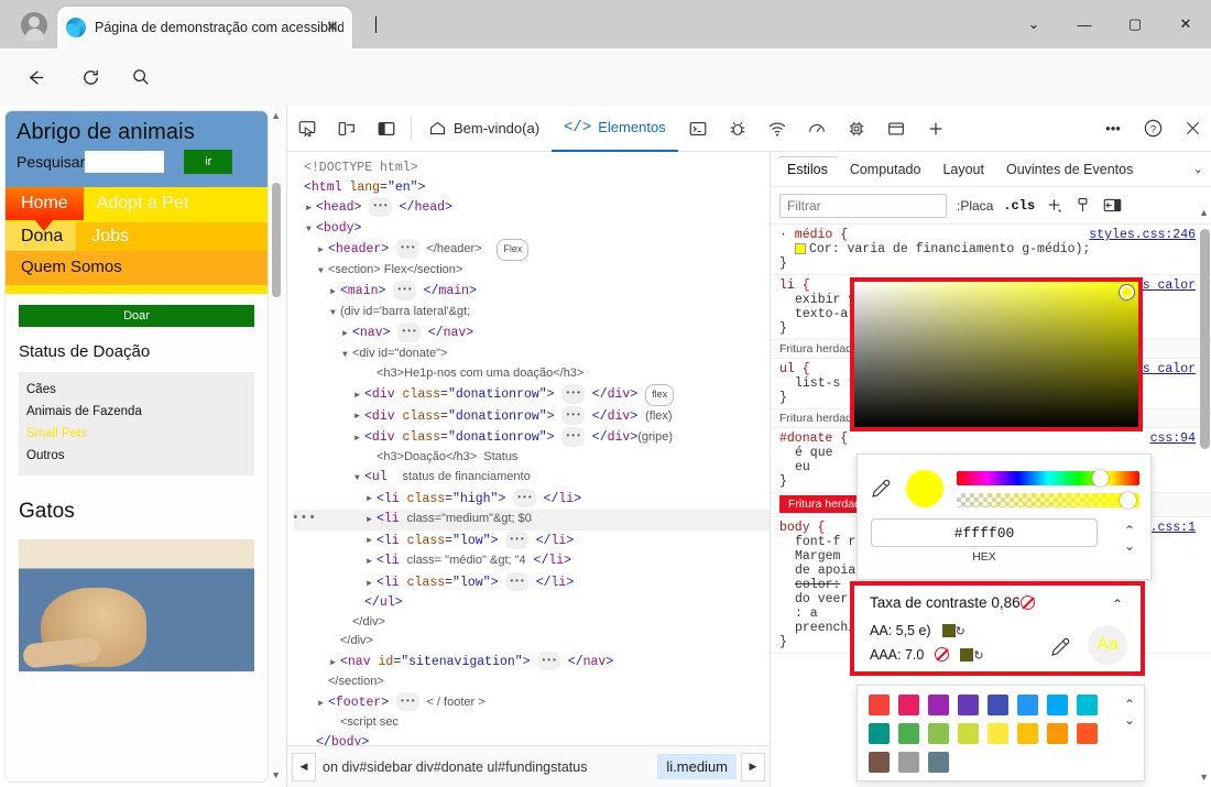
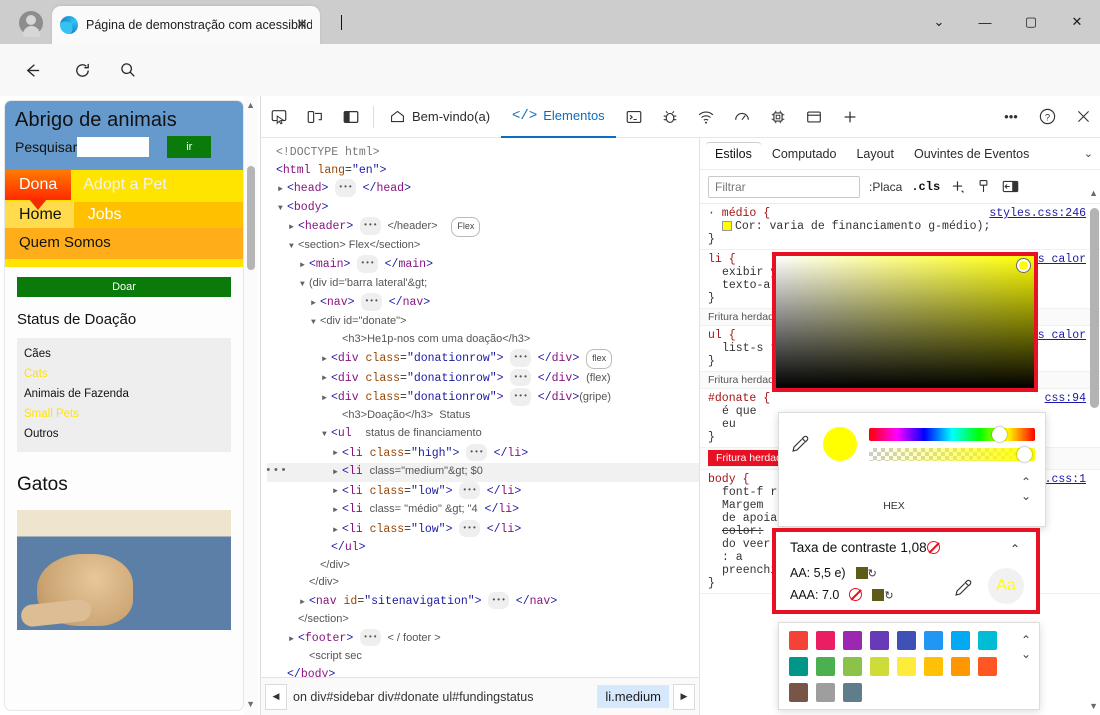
  Página de demonstração com acessibilid
  ✕
  ⌄
  —
  ▢
  ✕
  Abrigo de animais
  Pesquisar
  ir
- Home
+ Dona
  Adopt a Pet
- Dona
+ Home
  Jobs
  Quem Somos
  Doar
  Status de Doação
  Cães
+ Cats
  Animais de Fazenda
  Small Pets
  Outros
  Gatos
  ▲
  ▼
  Bem-vindo(a)
  </>
  Elementos
  •••
  ?
  <!DOCTYPE html>
  <html lang="en">
  ► <head> ••• </head>
  ▼ <body>
  ► <header> ••• </header> Flex
  ▼ <section> Flex</section>
  ► <main> ••• </main>
  ▼ (div id='barra lateral'&gt;
  ► <nav> ••• </nav>
  ▼ <div id="donate">
  <h3>He1p-nos com uma doação</h3>
  ► <div class="donationrow"> ••• </div> flex
  ► <div class="donationrow"> ••• </div> (flex)
  ► <div class="donationrow"> ••• </div>(gripe)
  <h3>Doação</h3> Status
  ▼ <ul status de financiamento
  ► <li class="high"> ••• </li>
  ► <li class="medium"&gt; $0
  •••
  ► <li class="low"> ••• </li>
  ► <li class= "médio" &gt; "4 </li>
  ► <li class="low"> ••• </li>
  </ul>
  </div>
  </div>
  ► <nav id="sitenavigation"> ••• </nav>
  </section>
  ► <footer> ••• < / footer >
  <script sec
  </body>
  ◀
  on div#sidebar div#donate ul#fundingstatus
  li.medium
  ▶
  Estilos
  Computado
  Layout
  Ouvintes de Eventos
  ⌄
  Filtrar
  :Placa
  .cls
  · médio {
  styles.css:246
  Cor: varia de financiamento g-médio);
  }
  li {
  s calor
  exibir
  texto-a
  }
  Fritura herda
  ul {
  s calor
  list-s
  }
  Fritura herda
  #donate {
  css:94
  é que
  eu
  }
  Fritura herda
  body {
  .css:1
  font-f r
  Margem
  de apoia
  color:
  do veer
  : a
  }
  ▲
  ▼
- #ffff00
  HEX
  ⌃
  ⌄
- Taxa de contraste 0,86
+ Taxa de contraste 1,08
  ⌃
  AA: 5,5 e) ↻
  AAA: 7.0 ↻
  Aa
  ⌃
  ⌄
